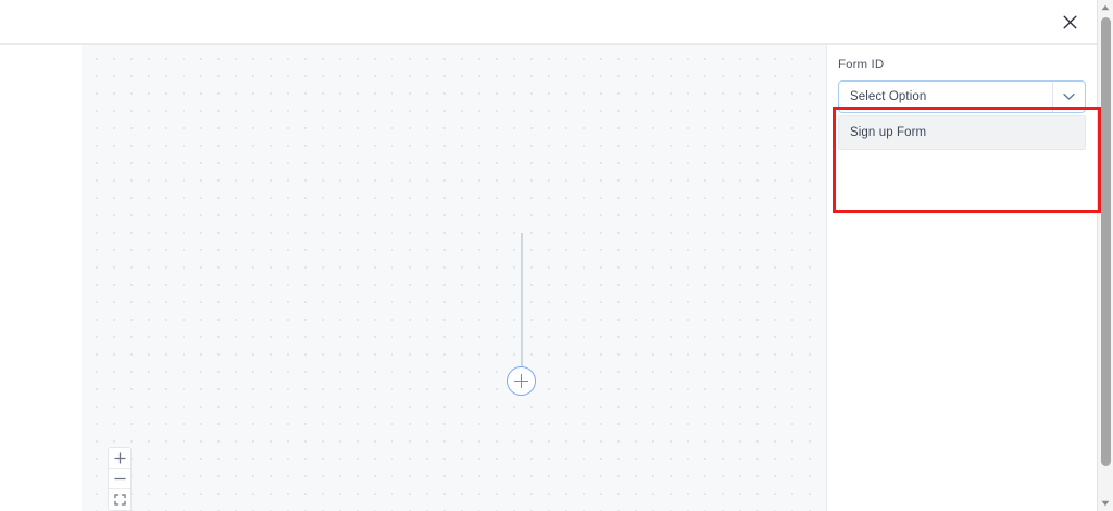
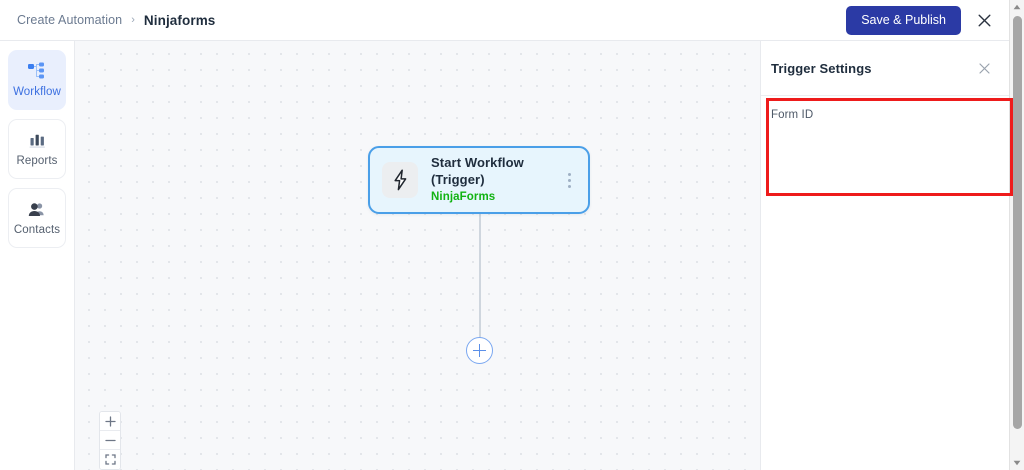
+ Create Automation
+ ›
+ Ninjaforms
+ Save & Publish
+ Workflow
+ Reports
+ Contacts
+ Start Workflow
+ (Trigger)
+ NinjaForms
+ Trigger Settings
  Form ID
- Select Option
- Sign up Form
